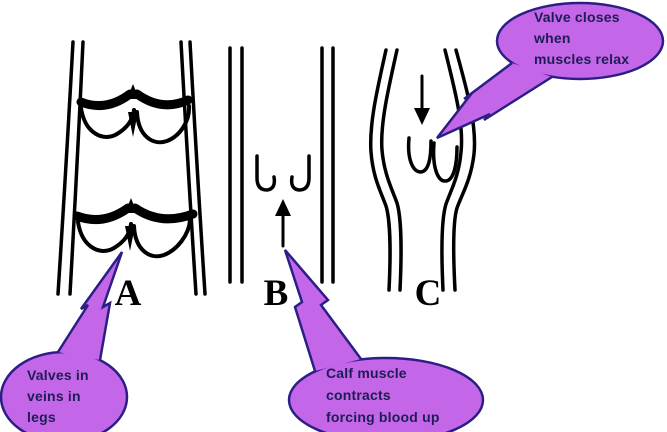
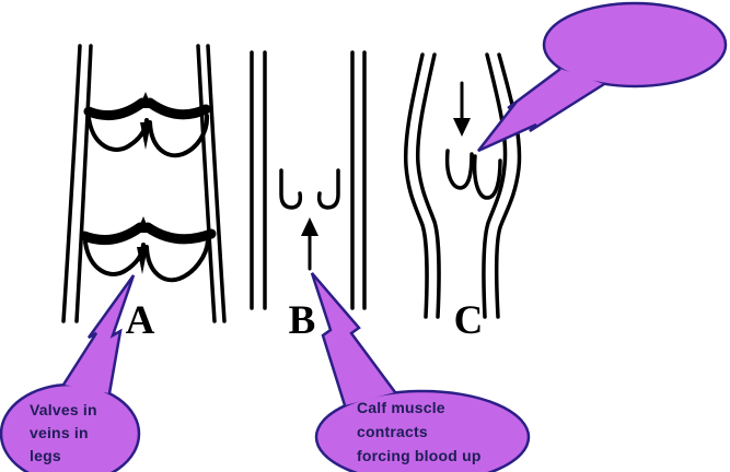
  A
  B
  C
- Valve closes
- when
- muscles relax
  Valves in
  veins in
  legs
  Calf muscle
  contracts
  forcing blood up
